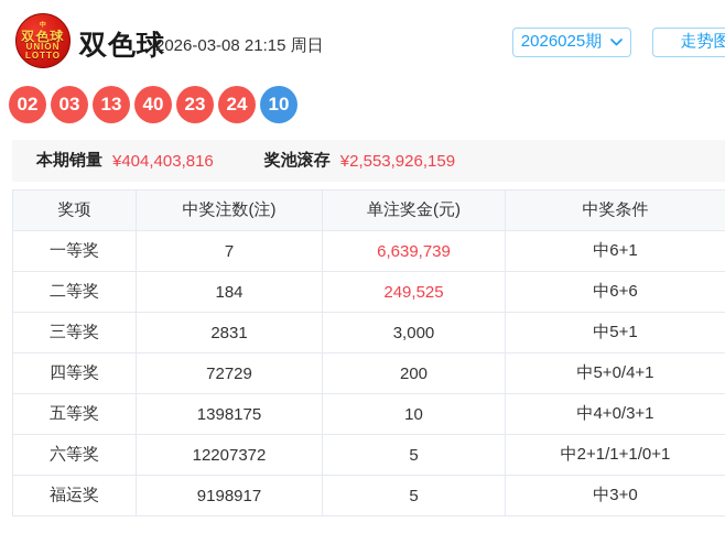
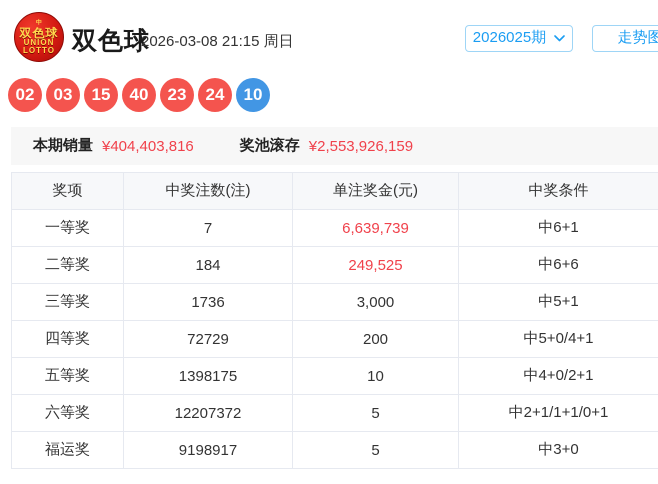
  双色球
  UNION
  LOTTO
  双色球
  2026-03-08 21:15 周日
  2026025期
  走势图
  02
  03
- 13
+ 15
  40
  23
  24
  10
  本期销量
  ¥404,403,816
  奖池滚存
  ¥2,553,926,159
  奖项	中奖注数(注)	单注奖金(元)	中奖条件
  一等奖	7	6,639,739	中6+1
  二等奖	184	249,525	中6+6
- 三等奖	2831	3,000	中5+1
+ 三等奖	1736	3,000	中5+1
  四等奖	72729	200	中5+0/4+1
- 五等奖	1398175	10	中4+0/3+1
+ 五等奖	1398175	10	中4+0/2+1
  六等奖	12207372	5	中2+1/1+1/0+1
  福运奖	9198917	5	中3+0
